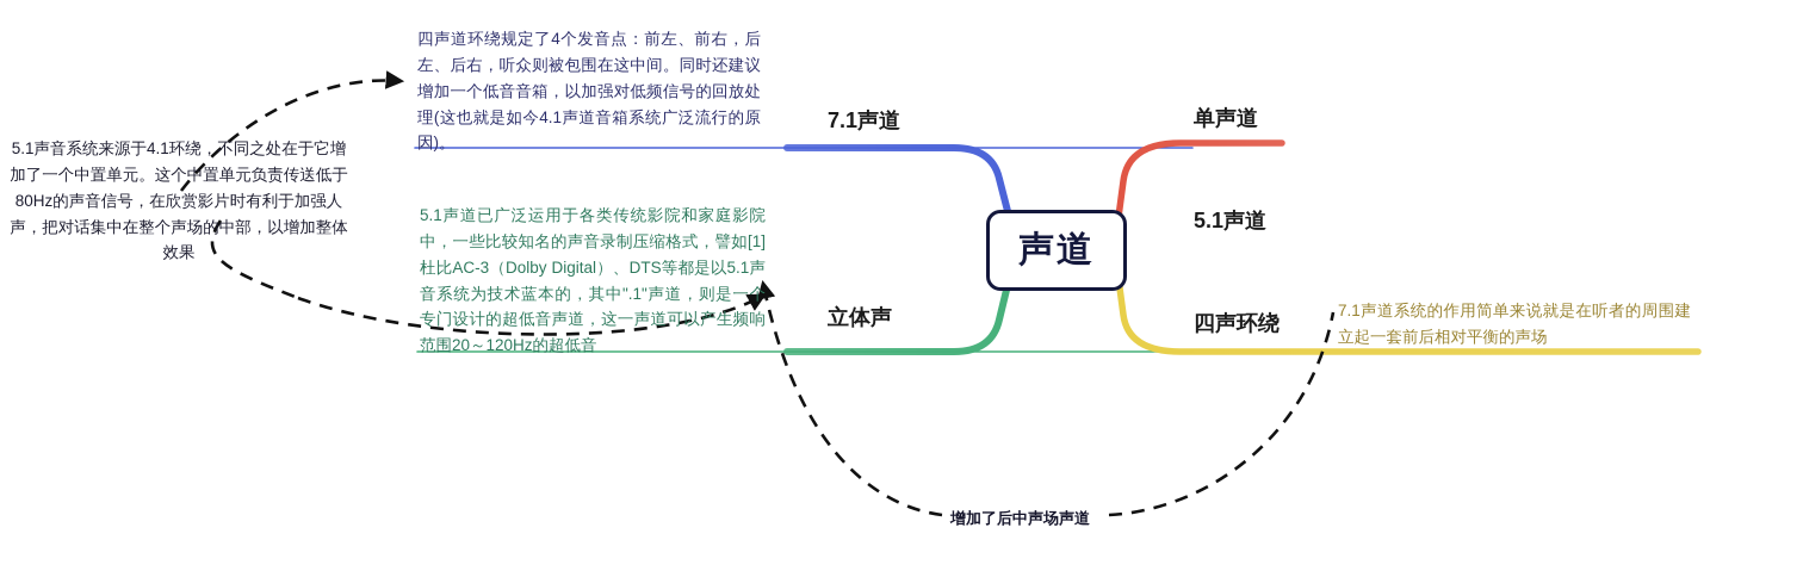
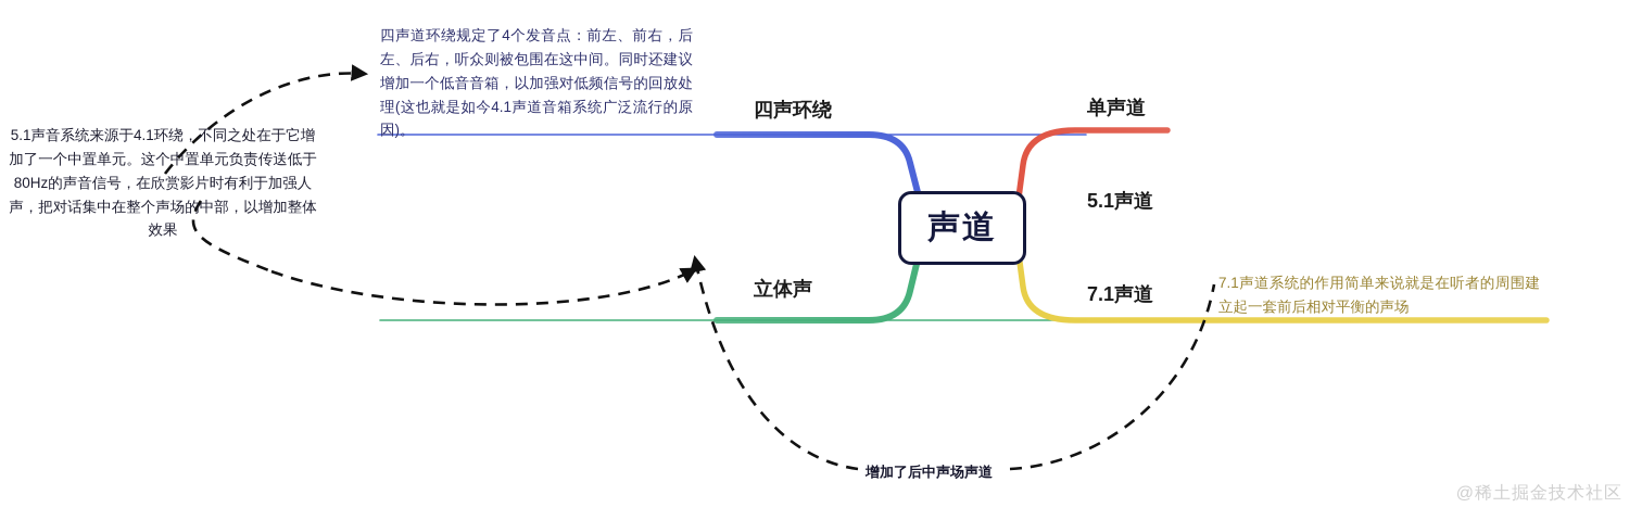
  声道
- 7.1声道
+ 四声环绕
  立体声
  单声道
  5.1声道
- 四声环绕
+ 7.1声道
  四声道环绕规定了4个发音点：前左、前右，后左、后右，听众则被包围在这中间。同时还建议增加一个低音音箱，以加强对低频信号的回放处理(这也就是如今4.1声道音箱系统广泛流行的原因)。
- 5.1声道已广泛运用于各类传统影院和家庭影院中，一些比较知名的声音录制压缩格式，譬如[1] 杜比AC-3（Dolby Digital）、DTS等都是以5.1声音系统为技术蓝本的，其中".1"声道，则是一个专门设计的超低音声道，这一声道可以产生频响范围20～120Hz的超低音
  7.1声道系统的作用简单来说就是在听者的周围建立起一套前后相对平衡的声场
  5.1声音系统来源于4.1环绕，不同之处在于它增加了一个中置单元。这个中置单元负责传送低于80Hz的声音信号，在欣赏影片时有利于加强人声，把对话集中在整个声场的中部，以增加整体效果
  增加了后中声场声道
+ @稀土掘金技术社区
